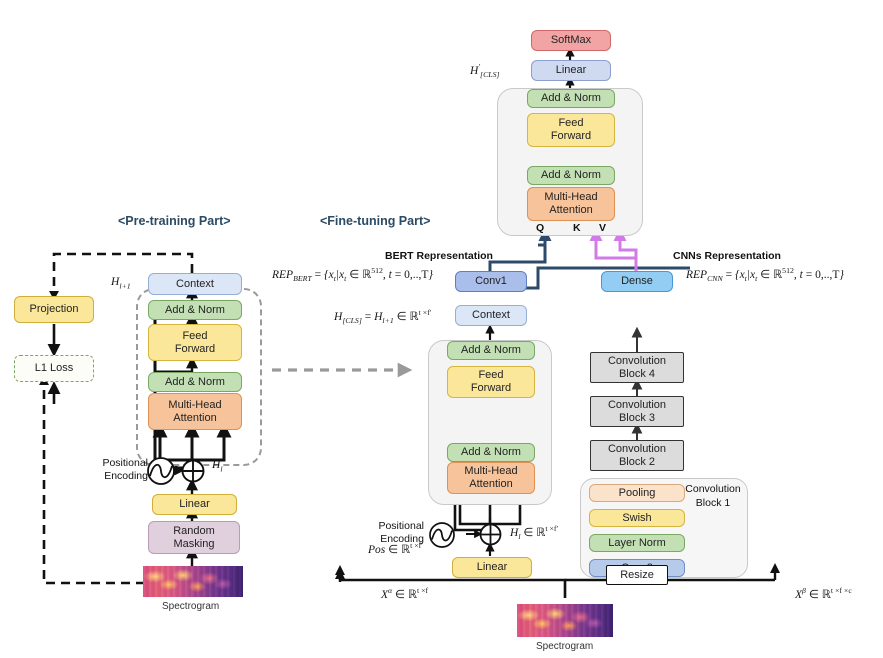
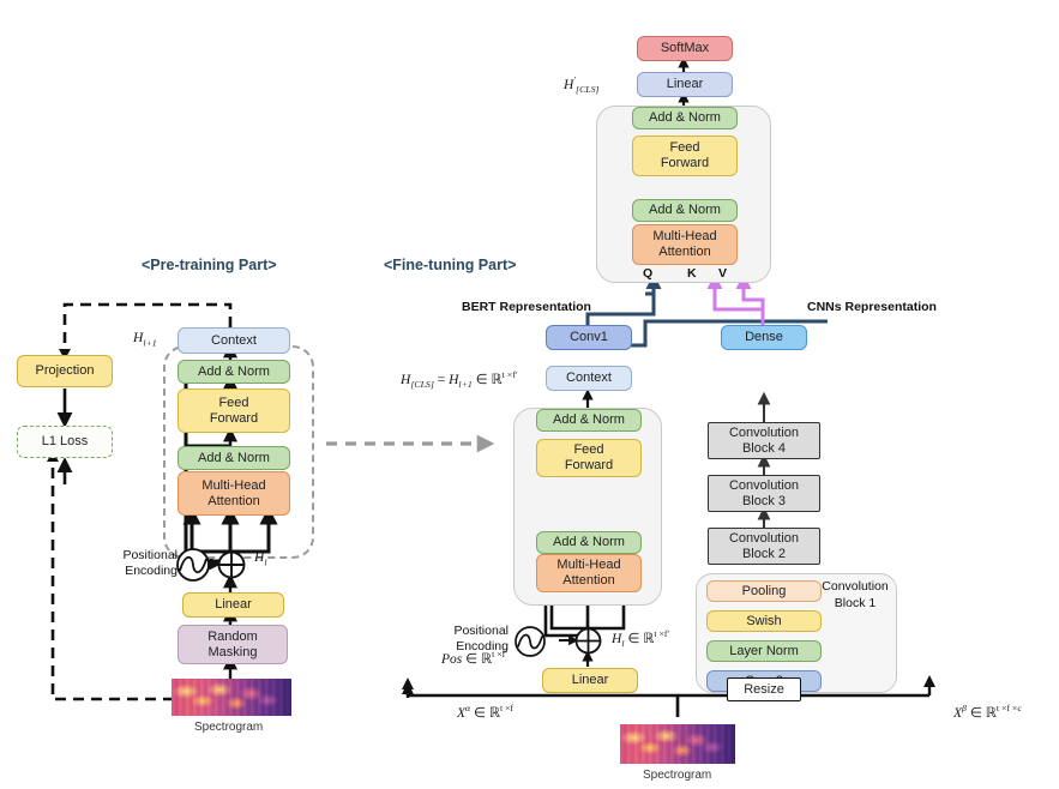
  <Pre-training Part>
  Projection
  L1 Loss
  Context
  Add & Norm
  Feed
  Forward
  Add & Norm
  Multi-Head
  Attention
  Linear
  Random
  Masking
  Spectrogram
  Positional
  Encoding
  Hl+1
  Hl
  <Fine-tuning Part>
  SoftMax
  Linear
  Add & Norm
  Feed
  Forward
  Add & Norm
  Multi-Head
  Attention
  Q
  K
  V
  H′[CLS]
  BERT Representation
  CNNs Representation
  Conv1
  Dense
- REPBERT = {xt|xt ∈ ℝ512, t = 0,..,T}
- REPCNN = {xt|xt ∈ ℝ512, t = 0,..,T}
  Context
  H[CLS] = Hl+1 ∈ ℝt ×f′
  Add & Norm
  Feed
  Forward
  Add & Norm
  Multi-Head
  Attention
  Positional
  Encoding
  Hl ∈ ℝt ×f′
  Pos ∈ ℝt ×f′
  Linear
  Xα ∈ ℝt ×f
  Xβ ∈ ℝt ×f ×c
  Convolution
  Block 4
  Convolution
  Block 3
  Convolution
  Block 2
  Convolution
  Block 1
  Pooling
  Swish
  Layer Norm
  Resize
  Spectrogram
